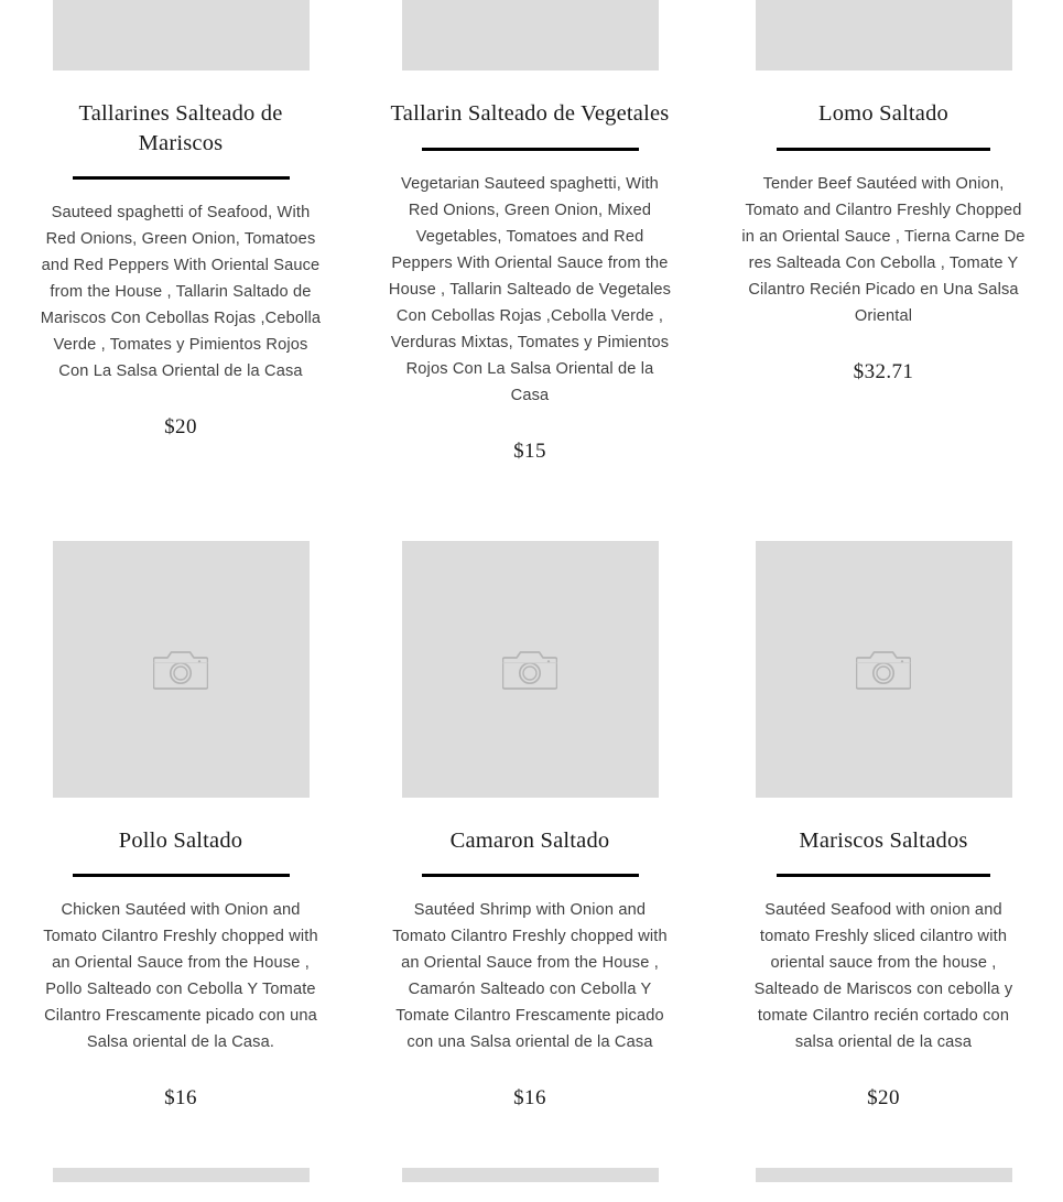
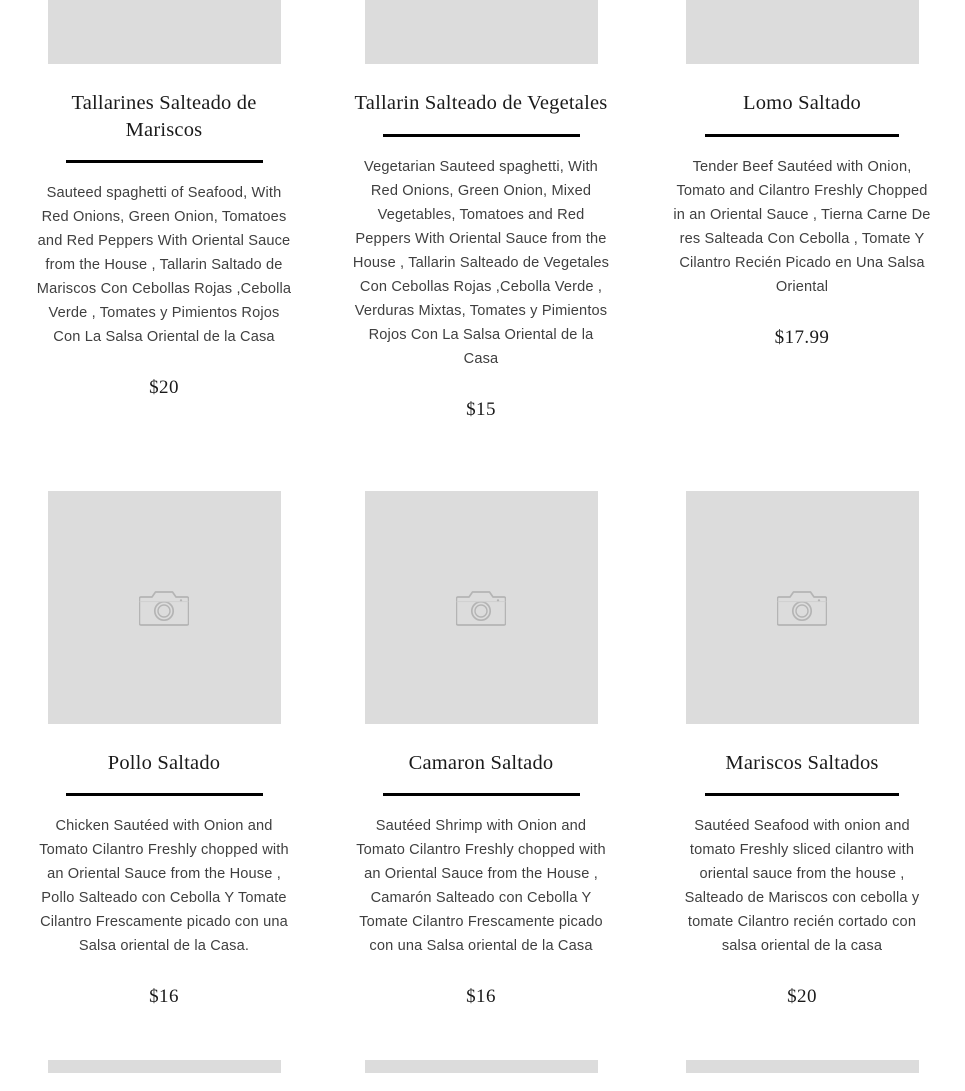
  Tallarines Salteado de Mariscos
  Sauteed spaghetti of Seafood, With Red Onions, Green Onion, Tomatoes and Red Peppers With Oriental Sauce from the House , Tallarin Saltado de Mariscos Con Cebollas Rojas ,Cebolla Verde , Tomates y Pimientos Rojos Con La Salsa Oriental de la Casa
  $20
  Tallarin Salteado de Vegetales
  Vegetarian Sauteed spaghetti, With Red Onions, Green Onion, Mixed Vegetables, Tomatoes and Red Peppers With Oriental Sauce from the House , Tallarin Salteado de Vegetales Con Cebollas Rojas ,Cebolla Verde , Verduras Mixtas, Tomates y Pimientos Rojos Con La Salsa Oriental de la Casa
  $15
  Lomo Saltado
  Tender Beef Sautéed with Onion, Tomato and Cilantro Freshly Chopped in an Oriental Sauce , Tierna Carne De res Salteada Con Cebolla , Tomate Y Cilantro Recién Picado en Una Salsa Oriental
- $32.71
+ $17.99
  Pollo Saltado
  Chicken Sautéed with Onion and Tomato Cilantro Freshly chopped with an Oriental Sauce from the House , Pollo Salteado con Cebolla Y Tomate Cilantro Frescamente picado con una Salsa oriental de la Casa.
  $16
  Camaron Saltado
  Sautéed Shrimp with Onion and Tomato Cilantro Freshly chopped with an Oriental Sauce from the House , Camarón Salteado con Cebolla Y Tomate Cilantro Frescamente picado con una Salsa oriental de la Casa
  $16
  Mariscos Saltados
  Sautéed Seafood with onion and tomato Freshly sliced cilantro with oriental sauce from the house , Salteado de Mariscos con cebolla y tomate Cilantro recién cortado con salsa oriental de la casa
  $20
